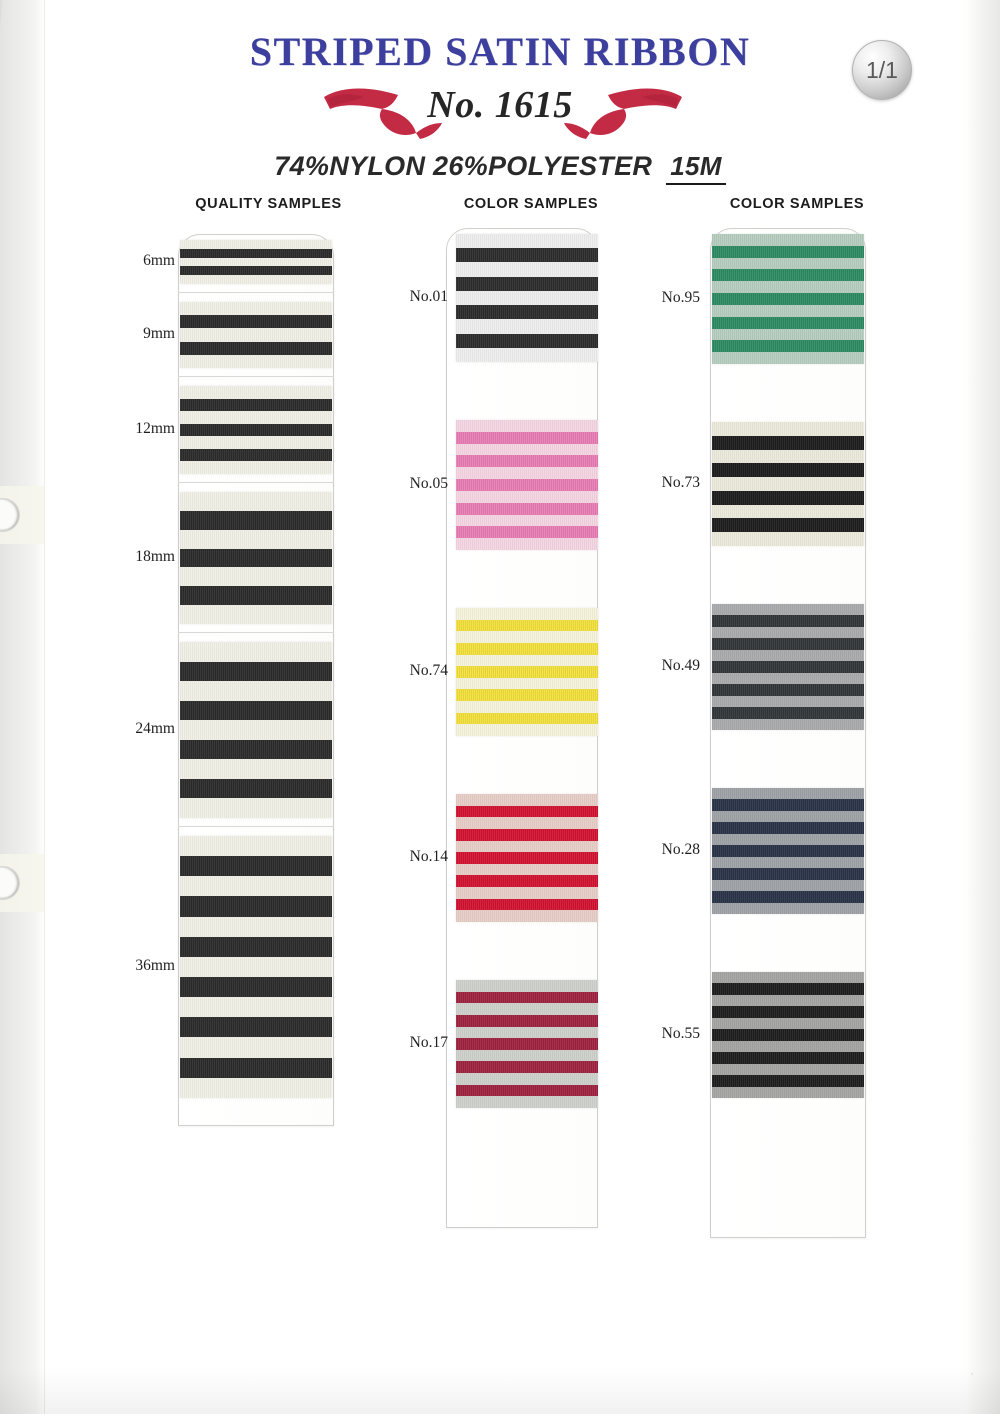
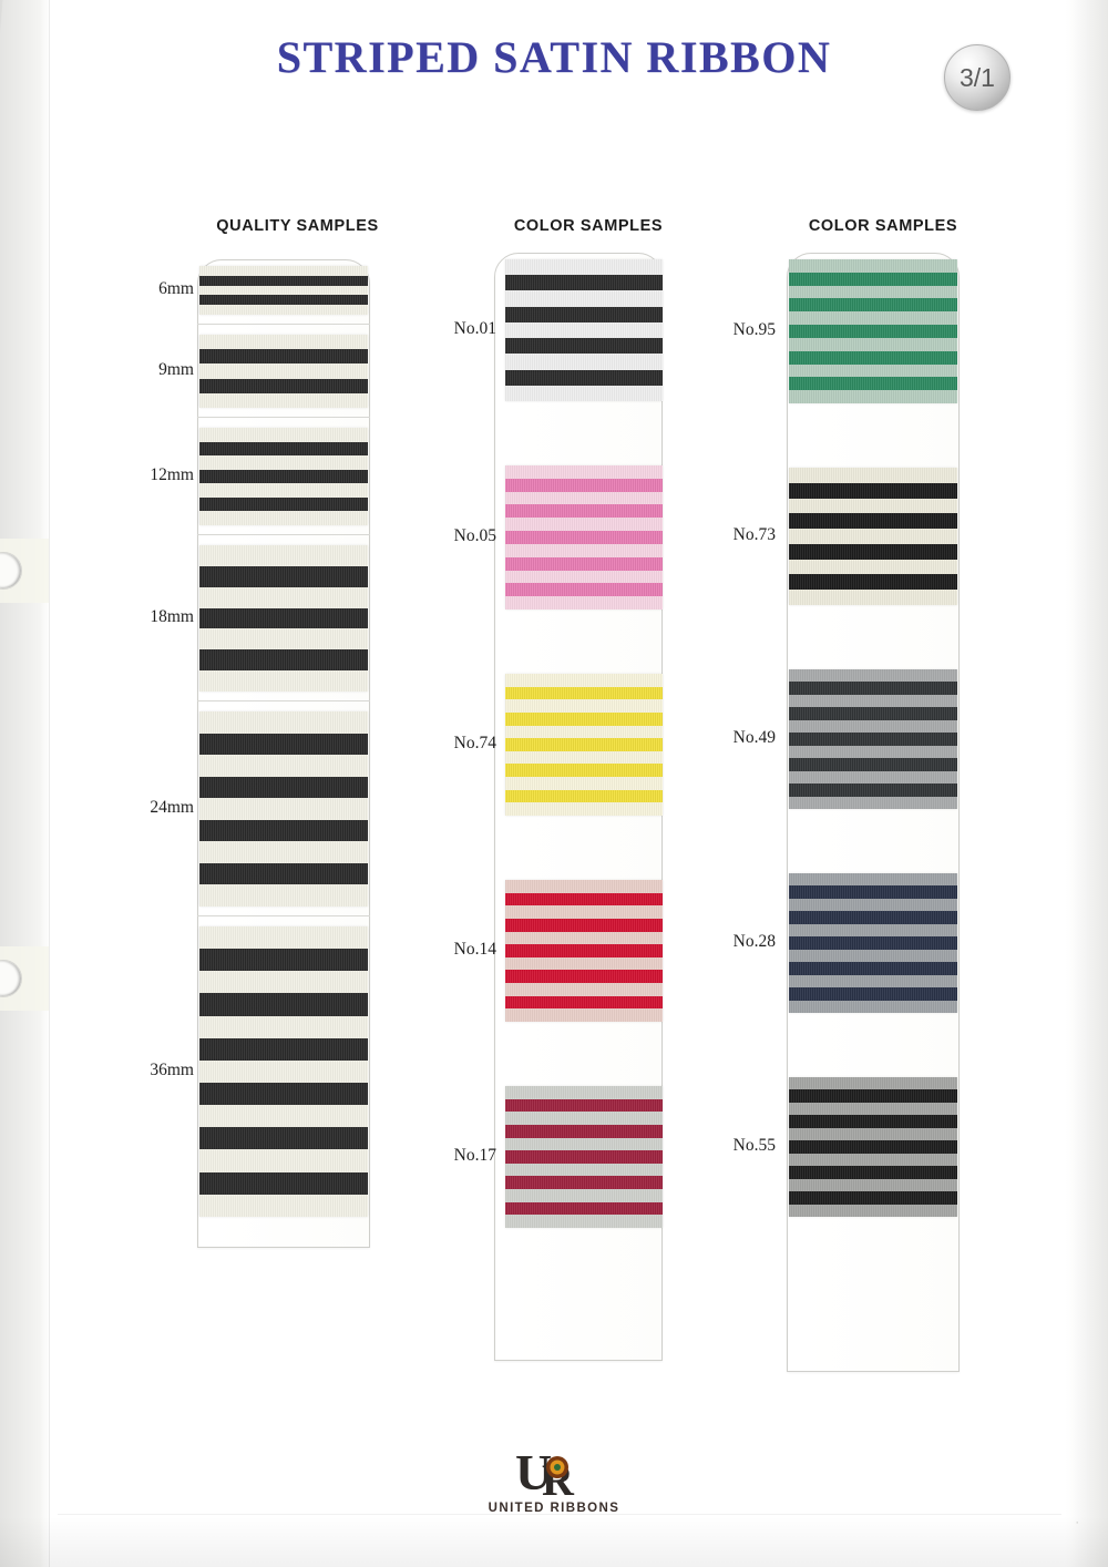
  STRIPED SATIN RIBBON
- No. 1615
- 74%NYLON 26%POLYESTER 15M
- 1/1
+ 3/1
  QUALITY SAMPLES
  6mm
  9mm
  12mm
  18mm
  24mm
  36mm
  COLOR SAMPLES
  No.01
  No.05
  No.74
  No.14
  No.17
  COLOR SAMPLES
  No.95
  No.73
  No.49
  No.28
  No.55
+ U
+ R
+ UNITED RIBBONS
  ·
